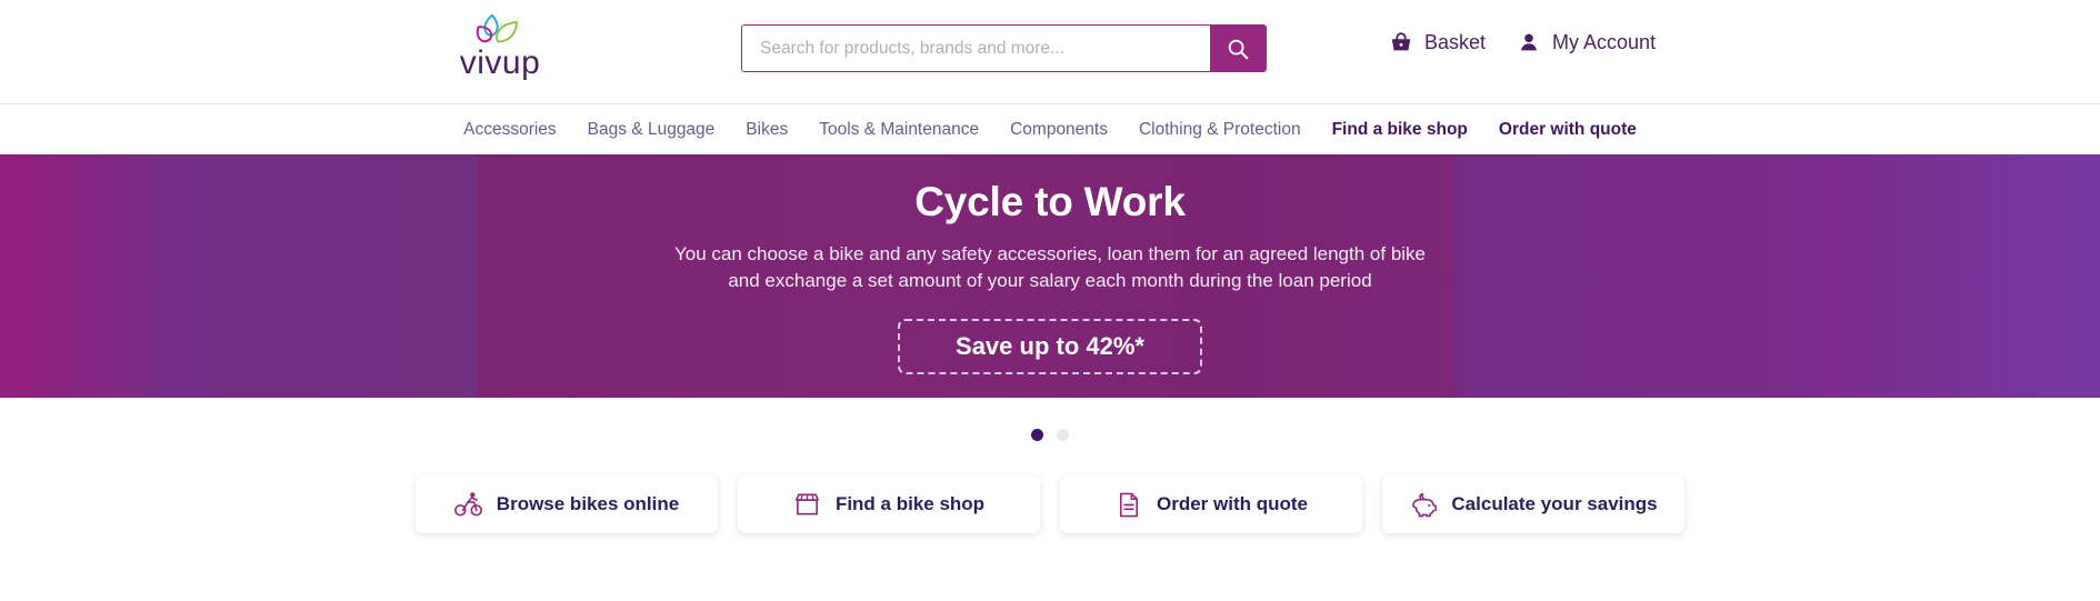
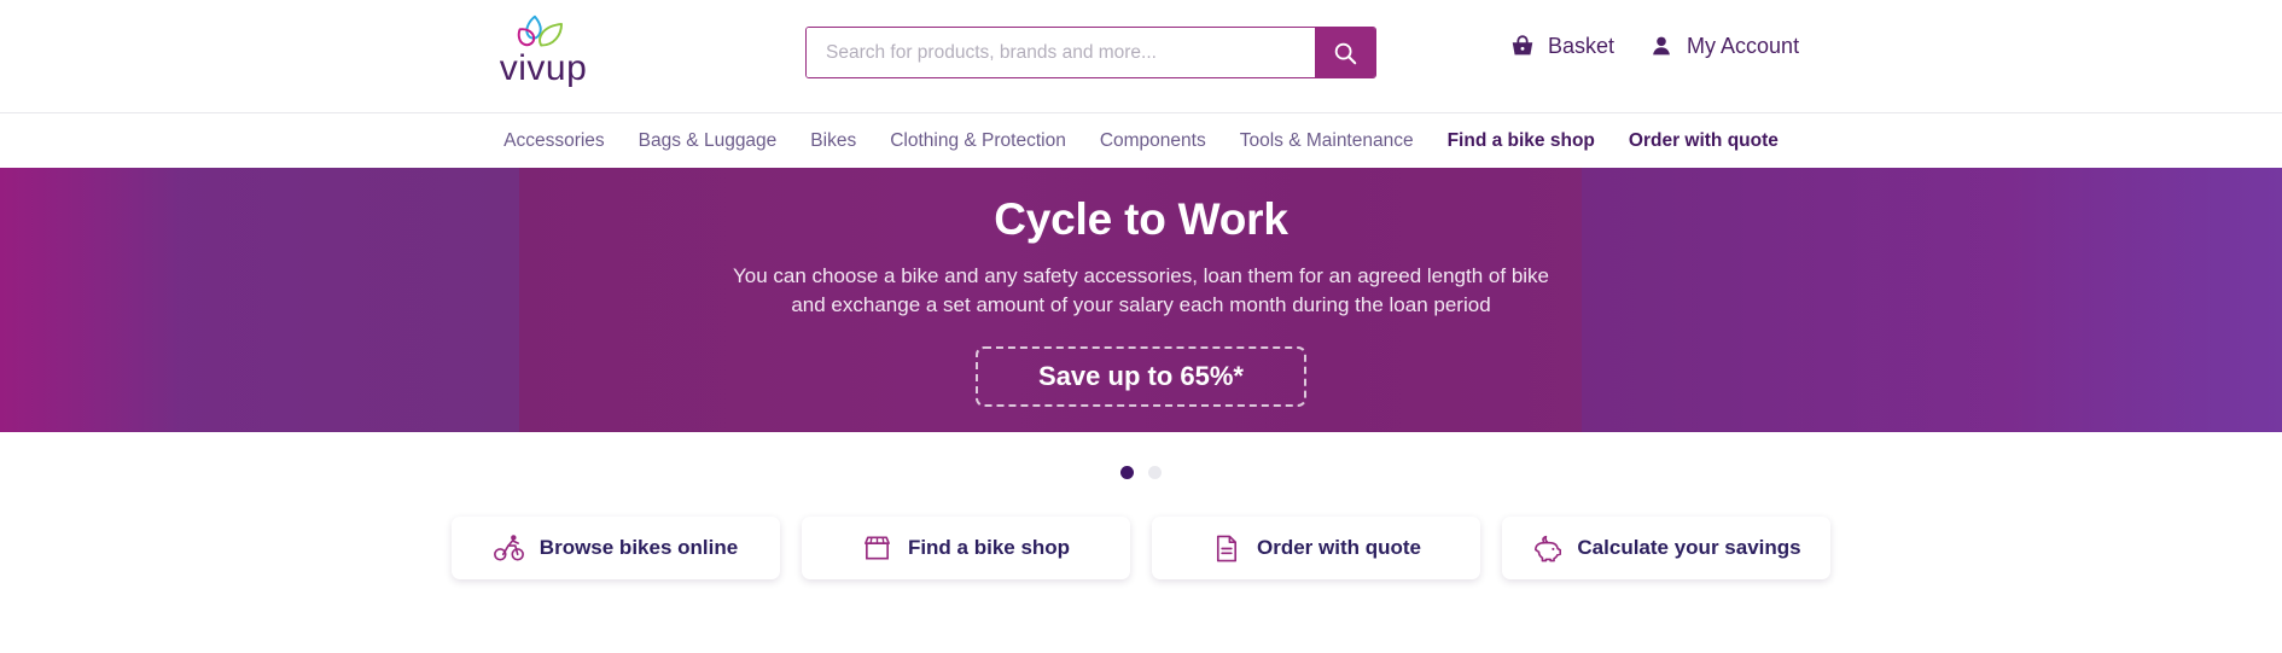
  vivup
  Search for products, brands and more...
  Basket
  My Account
  Accessories
  Bags & Luggage
  Bikes
- Tools & Maintenance
+ Clothing & Protection
  Components
- Clothing & Protection
+ Tools & Maintenance
  Find a bike shop
  Order with quote
  Cycle to Work
  You can choose a bike and any safety accessories, loan them for an agreed length of bike and exchange a set amount of your salary each month during the loan period
- Save up to 42%*
+ Save up to 65%*
  Browse bikes online
  Find a bike shop
  Order with quote
  Calculate your savings
